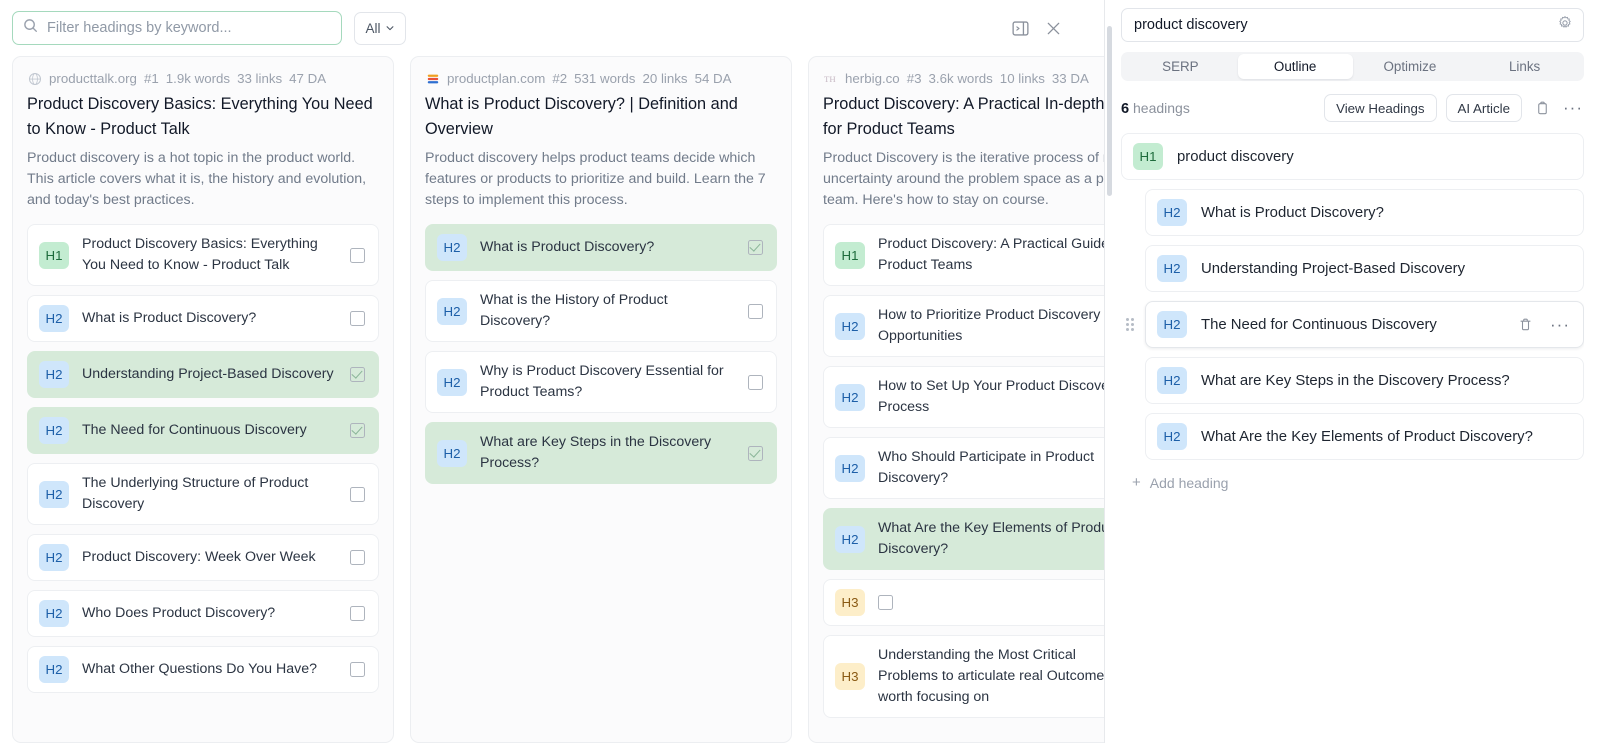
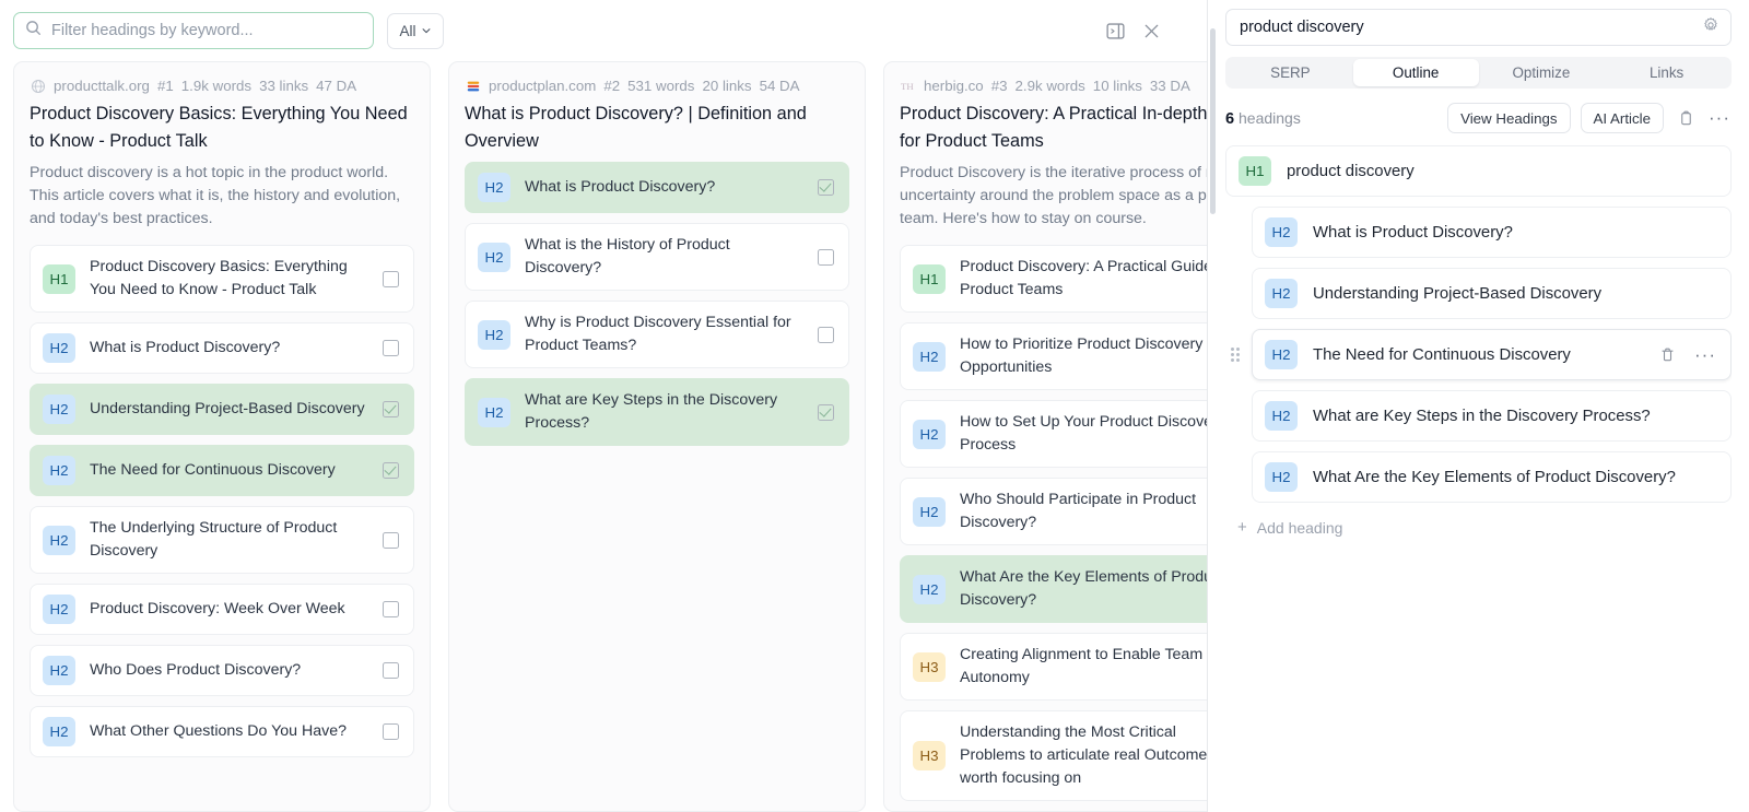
  Filter headings by keyword...
  All
  producttalk.org
  #1
  1.9k words
  33 links
  47 DA
  Product Discovery Basics: Everything You Need to Know - Product Talk
  Product discovery is a hot topic in the product world. This article covers what it is, the history and evolution, and today's best practices.
  H1
  Product Discovery Basics: Everything You Need to Know - Product Talk
  H2
  What is Product Discovery?
  H2
  Understanding Project-Based Discovery
  H2
  The Need for Continuous Discovery
  H2
  The Underlying Structure of Product Discovery
  H2
  Product Discovery: Week Over Week
  H2
  Who Does Product Discovery?
  H2
  What Other Questions Do You Have?
  productplan.com
  #2
  531 words
  20 links
  54 DA
  What is Product Discovery? | Definition and Overview
- Product discovery helps product teams decide which features or products to prioritize and build. Learn the 7 steps to implement this process.
  H2
  What is Product Discovery?
  H2
  What is the History of Product Discovery?
  H2
  Why is Product Discovery Essential for Product Teams?
  H2
  What are Key Steps in the Discovery Process?
  TH
  herbig.co
  #3
- 3.6k words
+ 2.9k words
  10 links
  33 DA
  Product Discovery: A Practical In-depth for Product Teams
  Product Discovery is the iterative process of uncertainty around the problem space as a p team. Here's how to stay on course.
  H1
  Product Discovery: A Practical Guid Product Teams
  H2
  How to Prioritize Product Discovery Opportunities
  H2
  How to Set Up Your Product Discov Process
  H2
  Who Should Participate in Product Discovery?
  H2
  What Are the Key Elements of Prod Discovery?
  H3
+ Creating Alignment to Enable Team Autonomy
  H3
  Understanding the Most Critical Problems to articulate real Outcome worth focusing on
  product discovery
  SERP
  Outline
  Optimize
  Links
  6 headings
  View Headings
  AI Article
  ···
  H1
  product discovery
  H2
  What is Product Discovery?
  H2
  Understanding Project-Based Discovery
  H2
  The Need for Continuous Discovery
  ···
  H2
  What are Key Steps in the Discovery Process?
  H2
  What Are the Key Elements of Product Discovery?
  +
  Add heading
